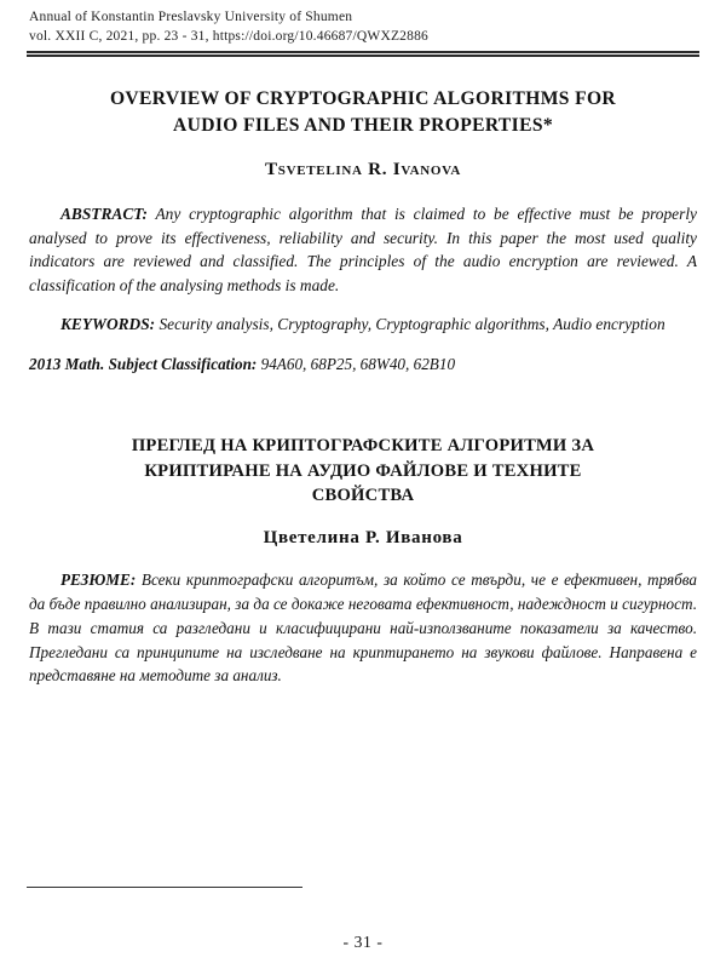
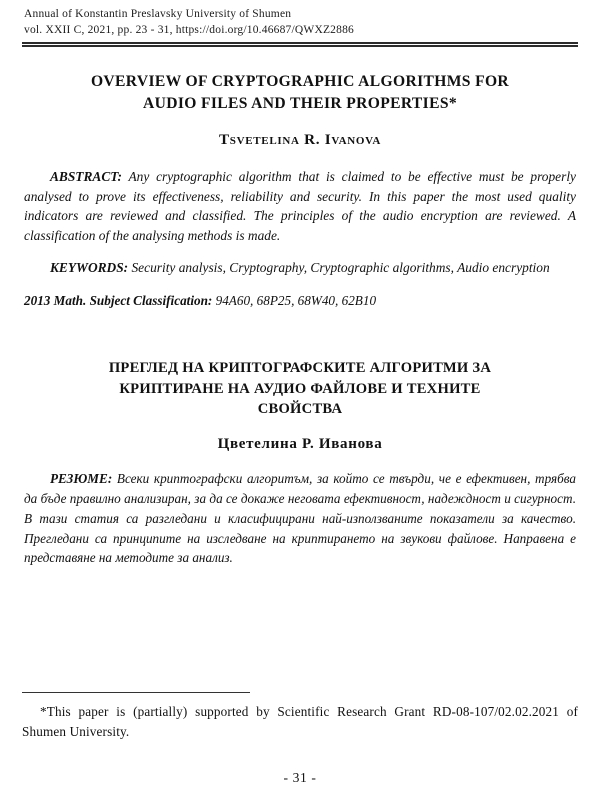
  Annual of Konstantin Preslavsky University of Shumen
  vol. XXII C, 2021, pp. 23 - 31, https://doi.org/10.46687/QWXZ2886
  OVERVIEW OF CRYPTOGRAPHIC ALGORITHMS FOR
  AUDIO FILES AND THEIR PROPERTIES*
  Tsvetelina R. Ivanova
  ABSTRACT: Any cryptographic algorithm that is claimed to be effective must be properly analysed to prove its effectiveness, reliability and security. In this paper the most used quality indicators are reviewed and classified. The principles of the audio encryption are reviewed. A classification of the analysing methods is made.
  KEYWORDS: Security analysis, Cryptography, Cryptographic algorithms, Audio encryption
  2013 Math. Subject Classification: 94A60, 68P25, 68W40, 62B10
  ПРЕГЛЕД НА КРИПТОГРАФСКИТЕ АЛГОРИТМИ ЗА
  КРИПТИРАНЕ НА АУДИО ФАЙЛОВЕ И ТЕХНИТЕ
  СВОЙСТВА
  Цветелина Р. Иванова
  РЕЗЮМЕ: Всеки криптографски алгоритъм, за който се твърди, че е ефективен, трябва да бъде правилно анализиран, за да се докаже неговата ефективност, надеждност и сигурност. В тази статия са разгледани и класифицирани най-използваните показатели за качество. Прегледани са принципите на изследване на криптирането на звукови файлове. Направена е представяне на методите за анализ.
+ *This paper is (partially) supported by Scientific Research Grant RD-08-107/02.02.2021 of Shumen University.
  - 31 -
